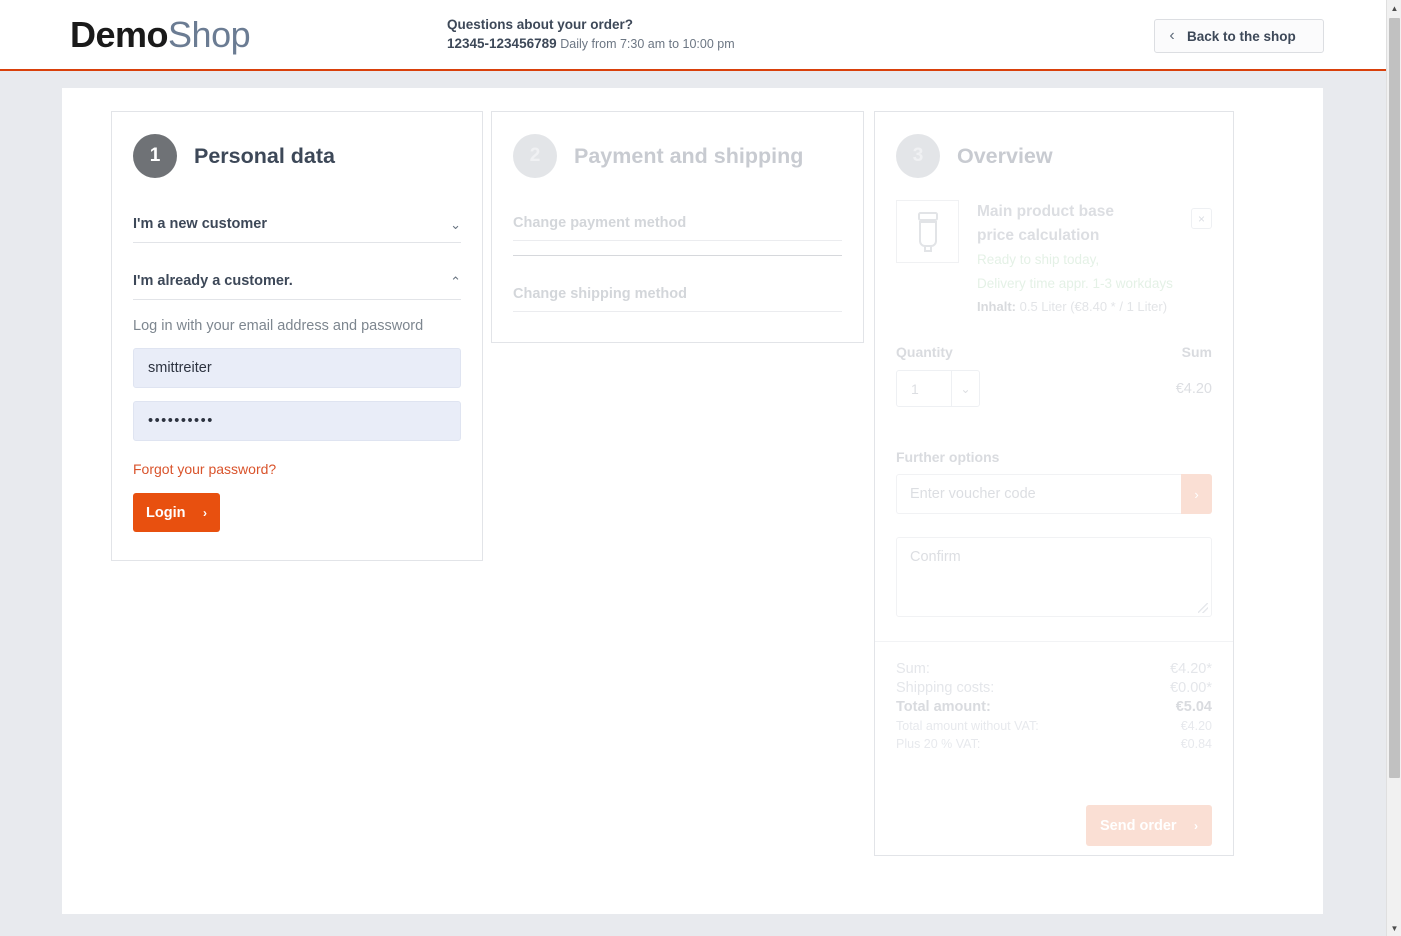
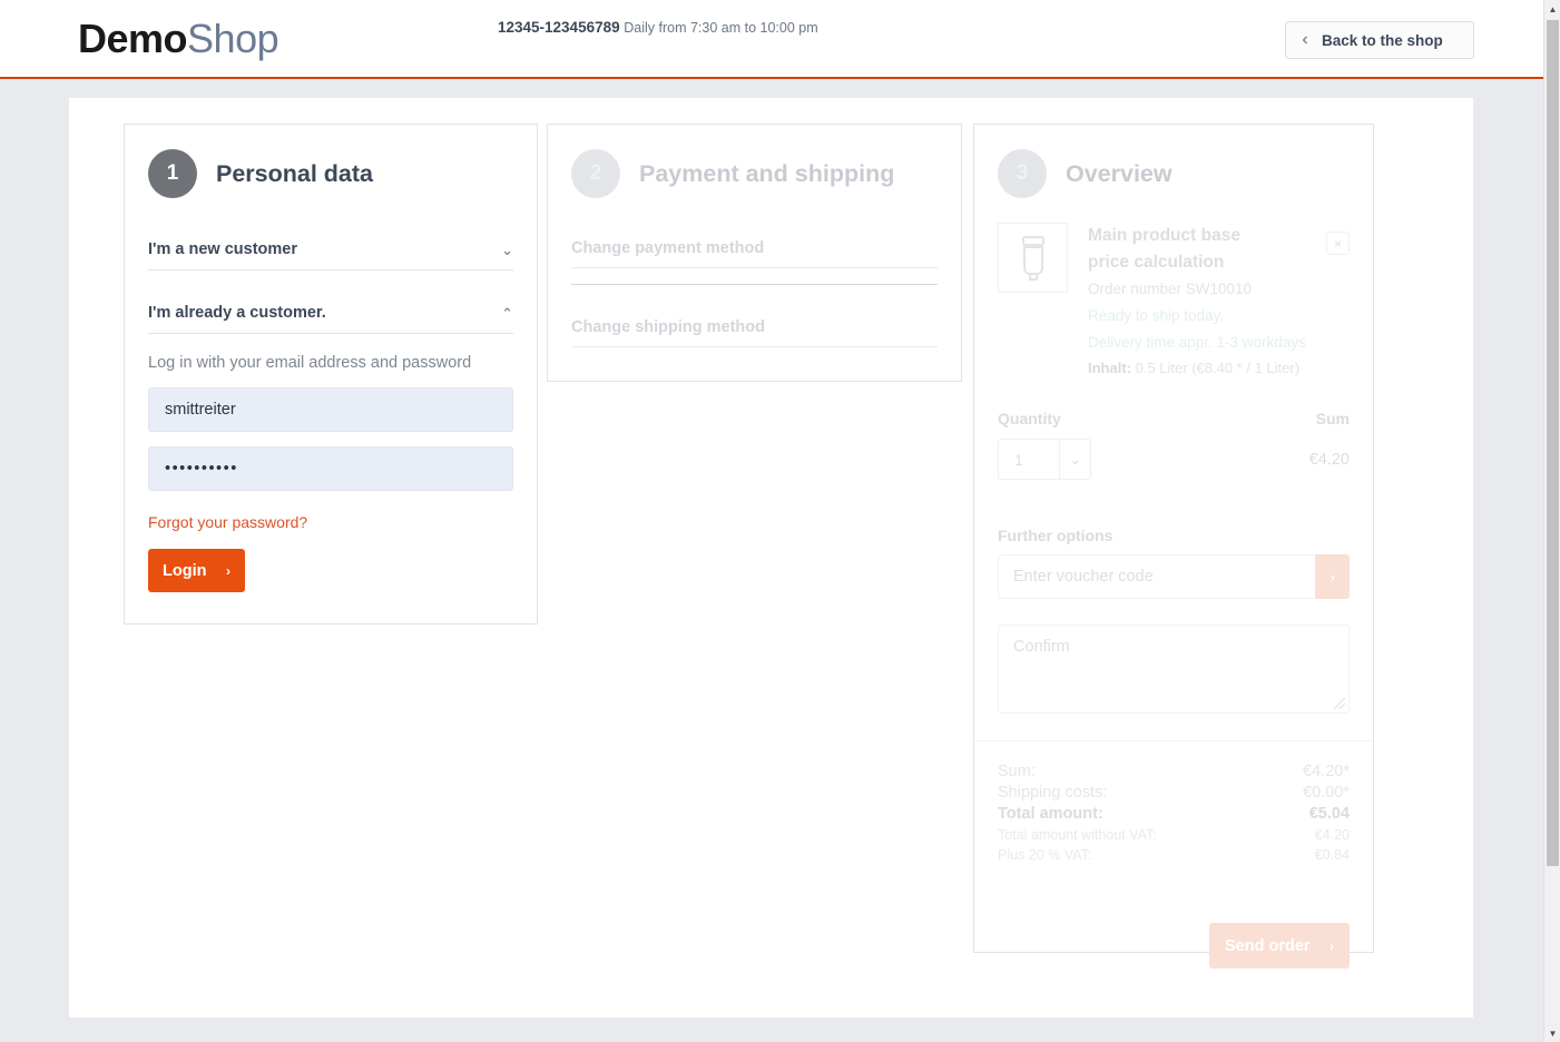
  DemoShop
- Questions about your order?
  12345-123456789 Daily from 7:30 am to 10:00 pm
  ‹
  Back to the shop
  1
  Personal data
  I'm a new customer
  ⌄
  I'm already a customer.
  ⌃
  Log in with your email address and password
  smittreiter
  ••••••••••
  Forgot your password?
  Login
  ›
  Payment and shipping
  Change payment method
  Change shipping method
  Overview
  Main product base price calculation
+ Order number SW10010
  Ready to ship today,
  Delivery time appr. 1-3 workdays
  Inhalt: 0.5 Liter (€8.40 * / 1 Liter)
  ×
  Quantity
  Sum
  1
  ⌄
  €4.20
  Further options
  Enter voucher code
  ›
  Confirm
  Sum:
  €4.20*
  Shipping costs:
  €0.00*
  Total amount:
  €5.04
  Total amount without VAT:
  €4.20
  Plus 20 % VAT:
  €0.84
  Send order
  ›
  ▲
  ▼
